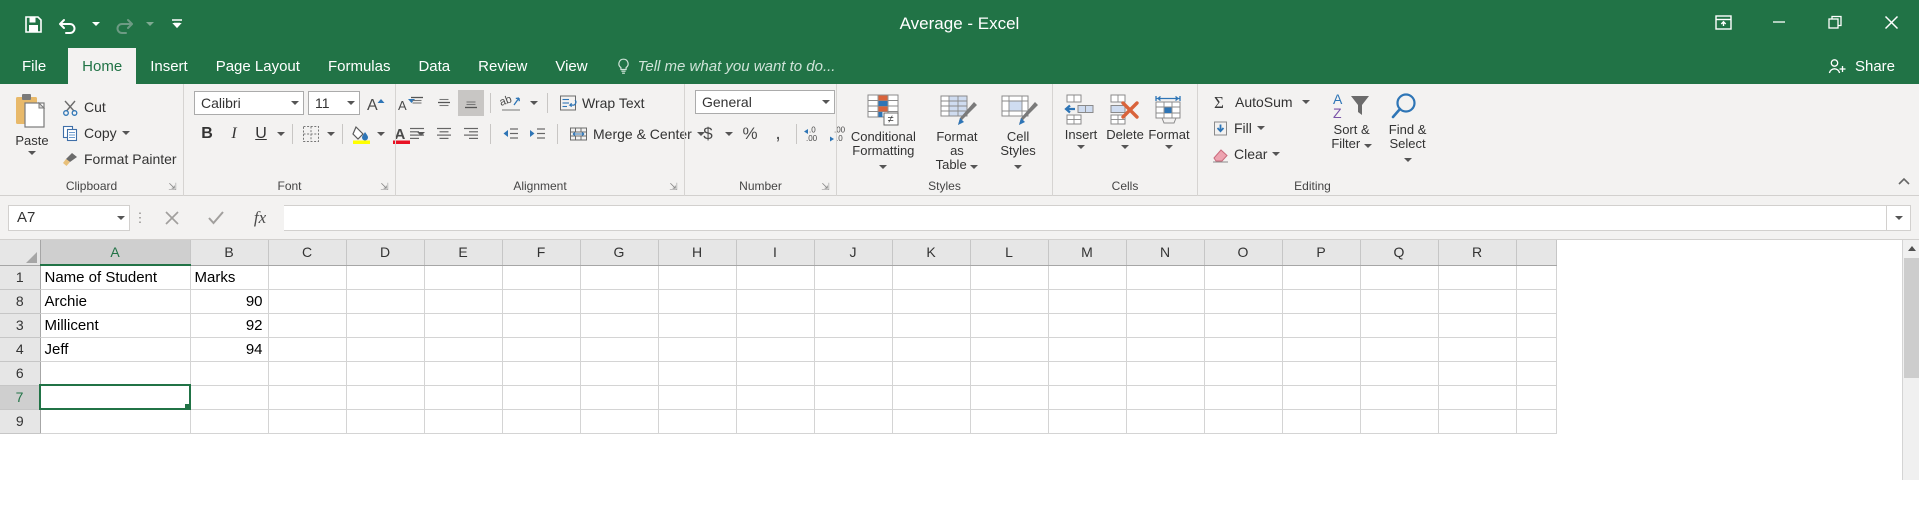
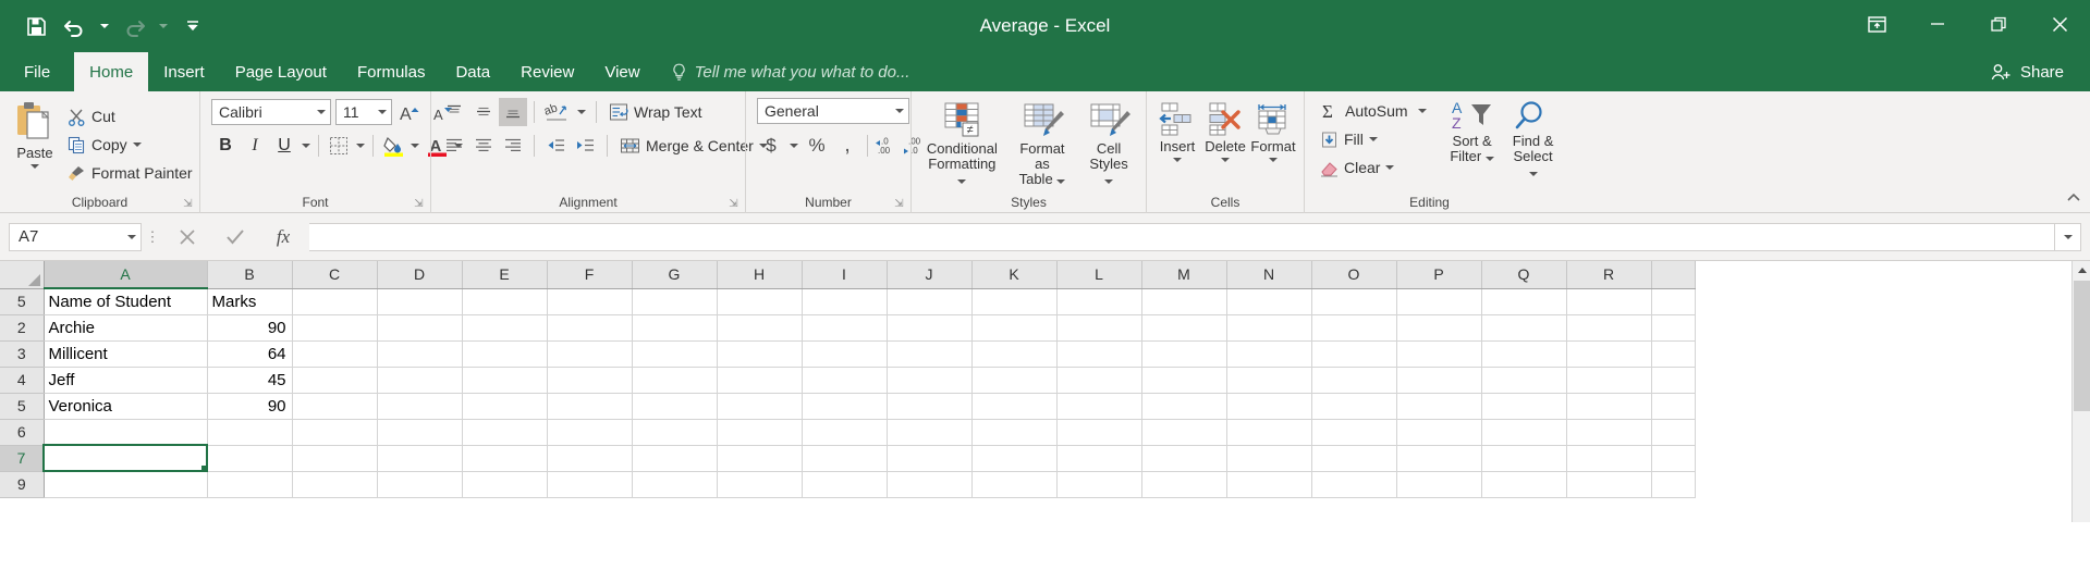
  Average - Excel
  File
  Home
  Insert
  Page Layout
  Formulas
  Data
  Review
  View
- Tell me what you want to do...
+ Tell me what you what to do...
  Share
  Paste
  Cut
  Copy
  Format Painter
  Clipboard
  ⇲
  Calibri
  11
  A
  A
  B
  I
  U
  A
  Font
  ⇲
  Wrap Text
  Merge & Center
  Alignment
  ⇲
  General
  $
  %
  ,
  .0
  .00
  .00
  .0
  Number
  ⇲
  ≠
  Conditional
  Formatting
  Format as
  Table
  Cell
  Styles
  Styles
  Insert
  Delete
  Format
  Cells
  Σ
  AutoSum
  Fill
  Clear
  A
  Z
  Sort &
  Filter
  Find &
  Select
  Editing
  A7
  ⋮
  fx
  	A	B	C	D	E	F	G	H	I	J	K	L	M	N	O	P	Q	R
- 1	Name of Student	Marks
+ 5	Name of Student	Marks
- 8	Archie	90
+ 2	Archie	90
- 3	Millicent	92
+ 3	Millicent	64
- 4	Jeff	94
+ 4	Jeff	45
+ 5	Veronica	90
  6
  7
  9
